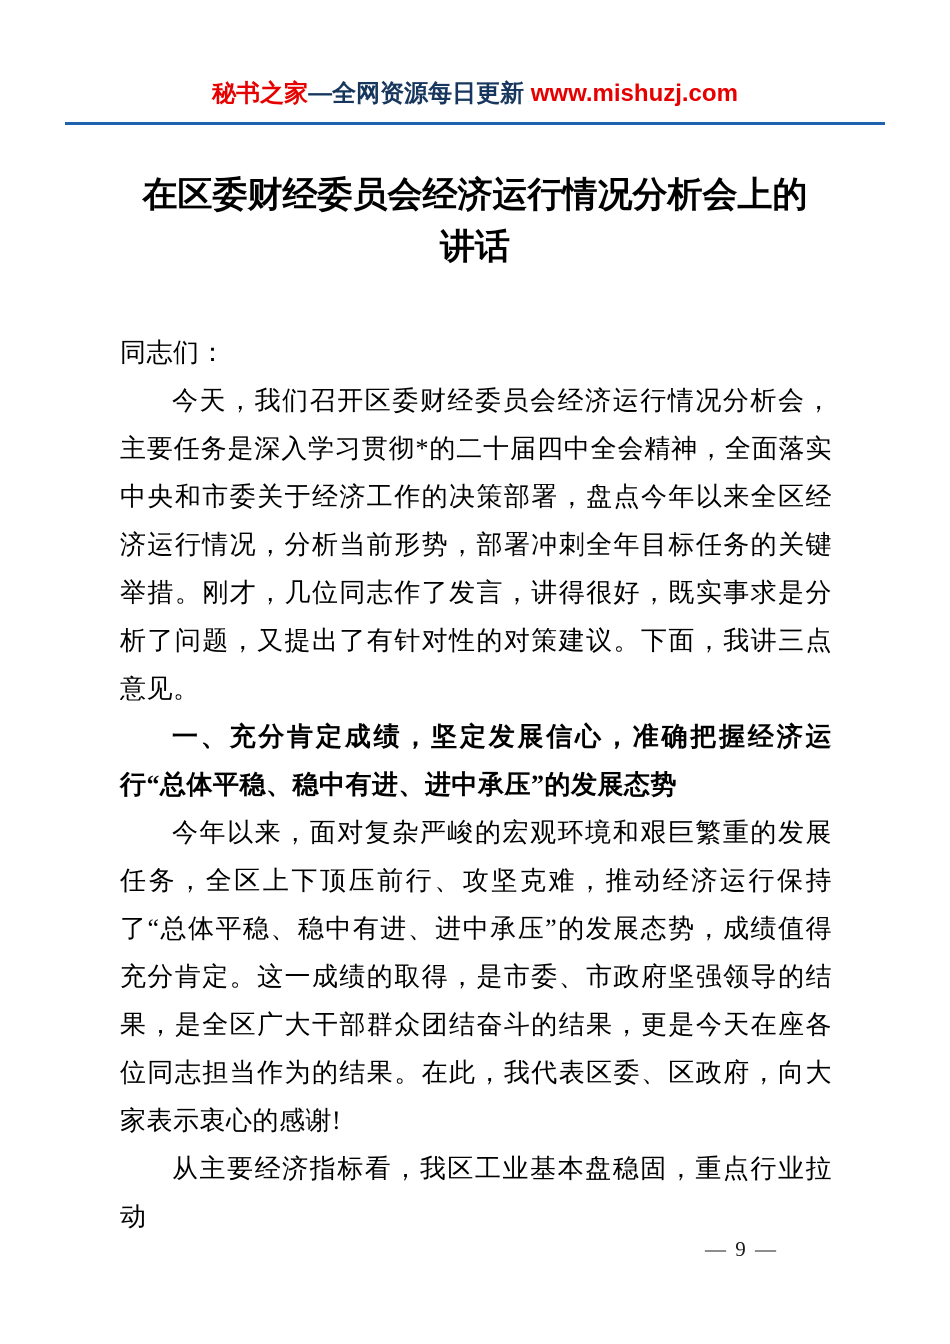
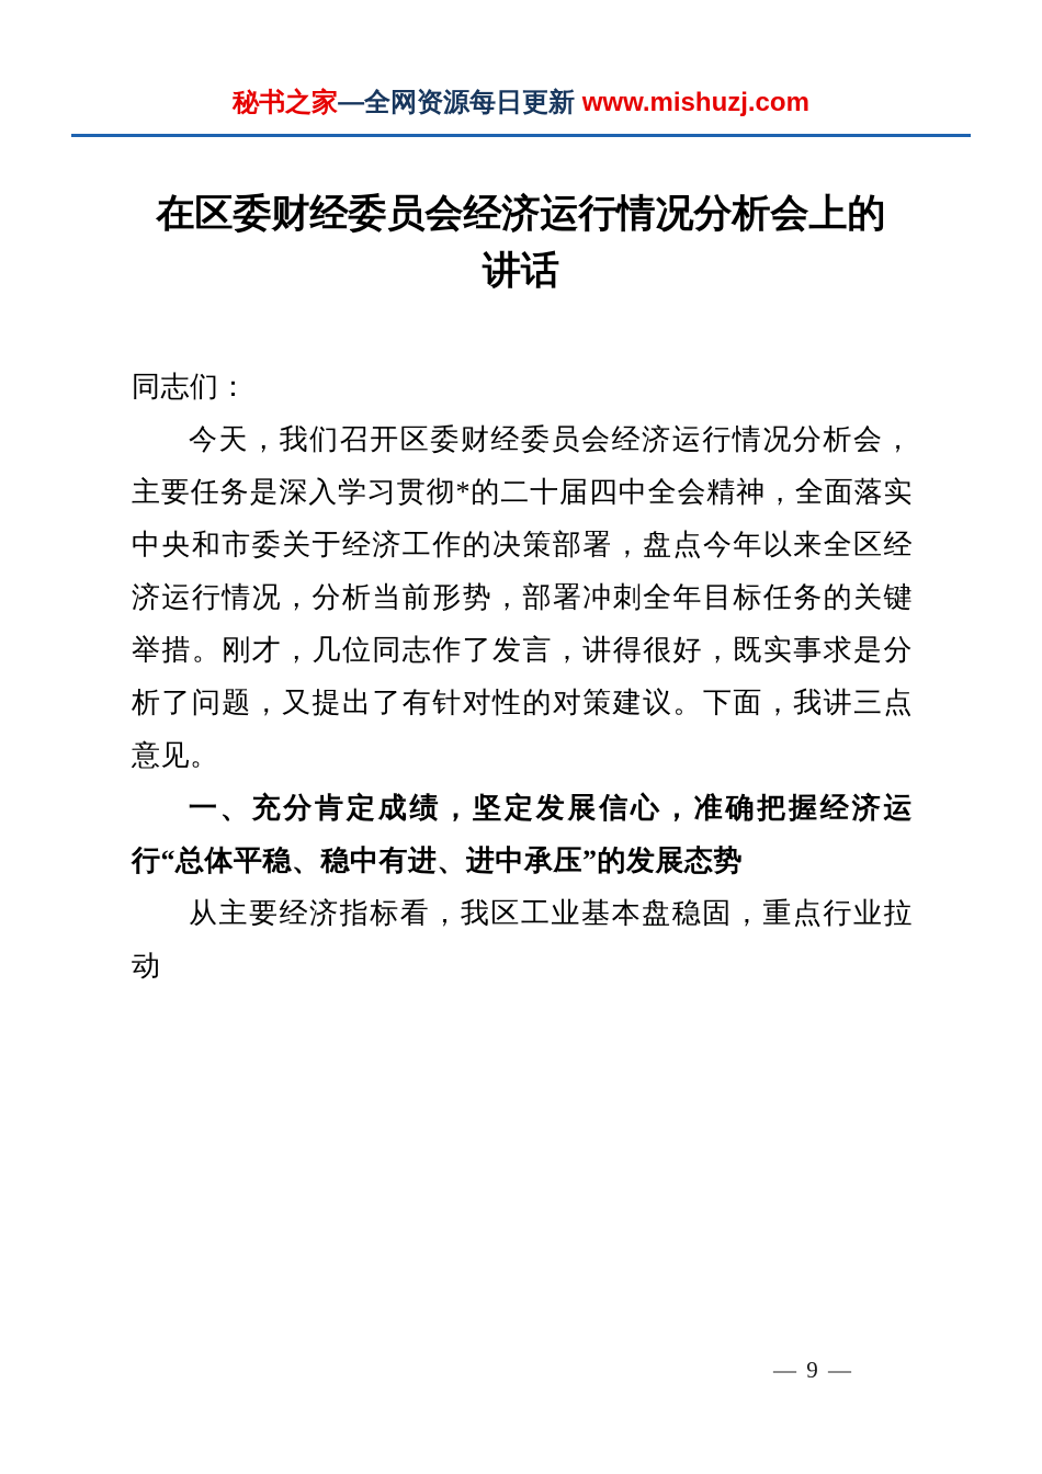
  秘书之家—全网资源每日更新 www.mishuzj.com
  在区委财经委员会经济运行情况分析会上的
  讲话
  同志们：
  今天，我们召开区委财经委员会经济运行情况分析会，主要任务是深入学习贯彻*的二十届四中全会精神，全面落实中央和市委关于经济工作的决策部署，盘点今年以来全区经济运行情况，分析当前形势，部署冲刺全年目标任务的关键举措。刚才，几位同志作了发言，讲得很好，既实事求是分析了问题，又提出了有针对性的对策建议。下面，我讲三点意见。
  一、充分肯定成绩，坚定发展信心，准确把握经济运行“总体平稳、稳中有进、进中承压”的发展态势
- 今年以来，面对复杂严峻的宏观环境和艰巨繁重的发展任务，全区上下顶压前行、攻坚克难，推动经济运行保持了“总体平稳、稳中有进、进中承压”的发展态势，成绩值得充分肯定。这一成绩的取得，是市委、市政府坚强领导的结果，是全区广大干部群众团结奋斗的结果，更是今天在座各位同志担当作为的结果。在此，我代表区委、区政府，向大家表示衷心的感谢!
  从主要经济指标看，我区工业基本盘稳固，重点行业拉动
  — 9 —
